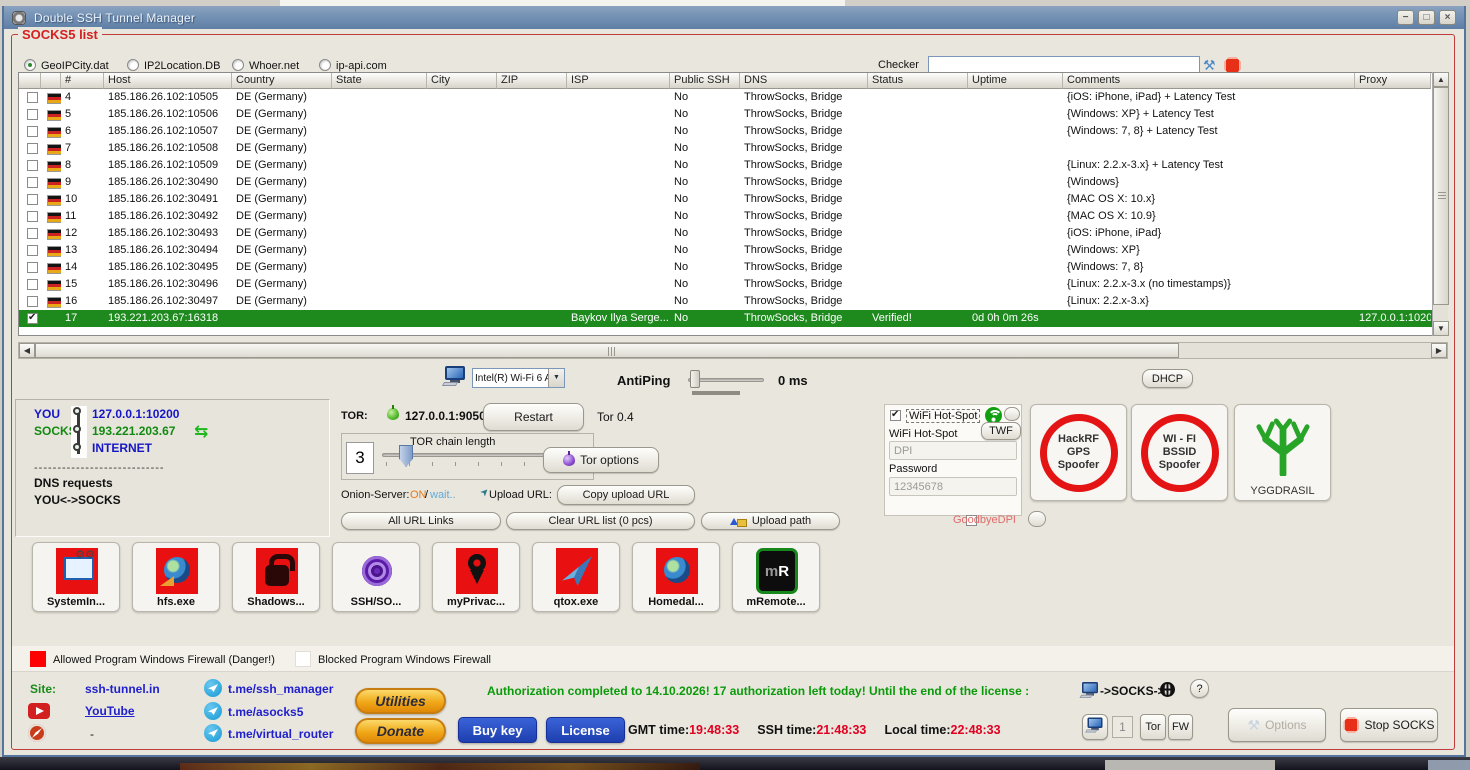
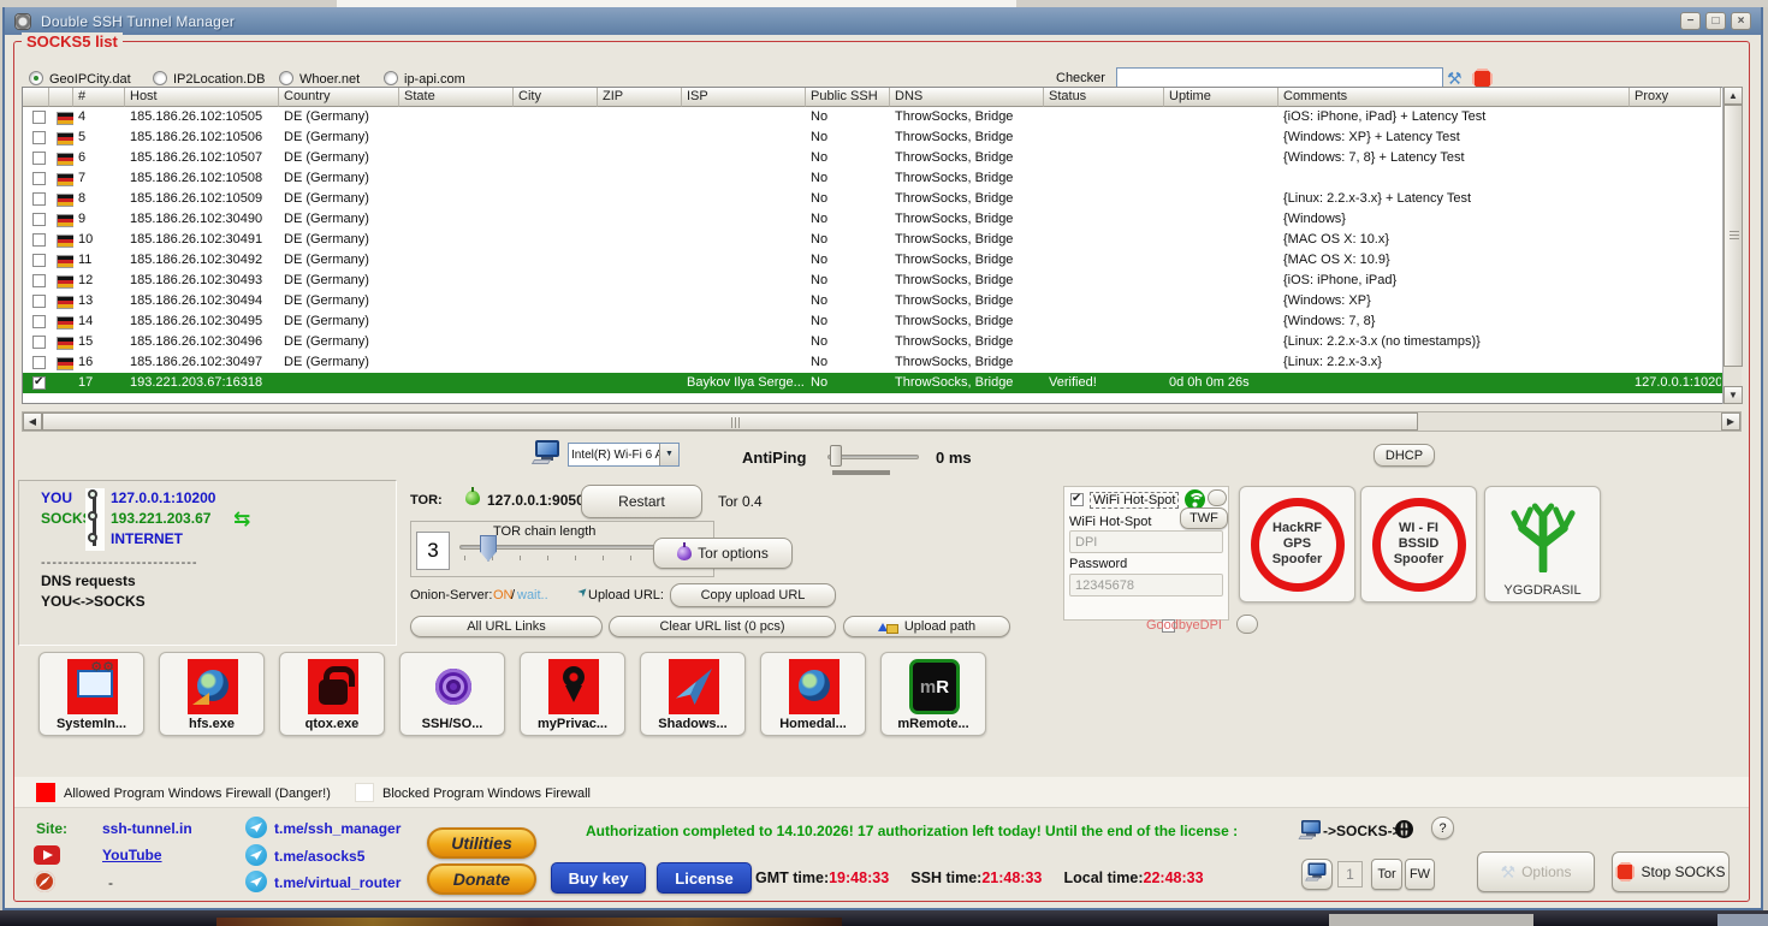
  Double SSH Tunnel Manager
  −
  □
  ×
  SOCKS5 list
  GeoIPCity.dat
  IP2Location.DB
  Whoer.net
  ip-api.com
  Checker
  ⚒
  #
  Host
  Country
  State
  City
  ZIP
  ISP
  Public SSH
  DNS
  Status
  Uptime
  Comments
  Proxy
  4
  185.186.26.102:10505
  DE (Germany)
  No
  ThrowSocks, Bridge
  {iOS: iPhone, iPad} + Latency Test
  5
  185.186.26.102:10506
  DE (Germany)
  No
  ThrowSocks, Bridge
  {Windows: XP} + Latency Test
  6
  185.186.26.102:10507
  DE (Germany)
  No
  ThrowSocks, Bridge
  {Windows: 7, 8} + Latency Test
  7
  185.186.26.102:10508
  DE (Germany)
  No
  ThrowSocks, Bridge
  8
  185.186.26.102:10509
  DE (Germany)
  No
  ThrowSocks, Bridge
  {Linux: 2.2.x-3.x} + Latency Test
  9
  185.186.26.102:30490
  DE (Germany)
  No
  ThrowSocks, Bridge
  {Windows}
  10
  185.186.26.102:30491
  DE (Germany)
  No
  ThrowSocks, Bridge
  {MAC OS X: 10.x}
  11
  185.186.26.102:30492
  DE (Germany)
  No
  ThrowSocks, Bridge
  {MAC OS X: 10.9}
  12
  185.186.26.102:30493
  DE (Germany)
  No
  ThrowSocks, Bridge
  {iOS: iPhone, iPad}
  13
  185.186.26.102:30494
  DE (Germany)
  No
  ThrowSocks, Bridge
  {Windows: XP}
  14
  185.186.26.102:30495
  DE (Germany)
  No
  ThrowSocks, Bridge
  {Windows: 7, 8}
  15
  185.186.26.102:30496
  DE (Germany)
  No
  ThrowSocks, Bridge
  {Linux: 2.2.x-3.x (no timestamps)}
  16
  185.186.26.102:30497
  DE (Germany)
  No
  ThrowSocks, Bridge
  {Linux: 2.2.x-3.x}
  17
  193.221.203.67:16318
  Baykov Ilya Serge...
  No
  ThrowSocks, Bridge
  Verified!
  0d 0h 0m 26s
  127.0.0.1:1020
  ▲
  ▼
  ◀
  ▶
  Intel(R) Wi-Fi 6
  AntiPing
  0 ms
  DHCP
  YOU
  SOCK
  127.0.0.1:10200
  193.221.203.67
  ⇆
  INTERNET
  ----------------------------
  DNS requests
  YOU<->SOCKS
  TOR:
  127.0.0.1:905
  Restart
  Tor 0.4
  TOR chain length
  3
  Tor options
  Onion-Server:
  ON
  /
  wait..
  Upload URL:
  Copy upload URL
  All URL Links
  Clear URL list (0 pcs)
  Upload path
  WiFi Hot-Spot
  WiFi Hot-Spot
  TWF
  DPI
  Password
  12345678
  GoodbyeDPI
  HackRF
  GPS
  Spoofer
  WI - FI
  BSSID
  Spoofer
  YGGDRASIL
  SystemIn...
  hfs.exe
- Shadows...
+ qtox.exe
  SSH/SO...
  myPrivac...
- qtox.exe
+ Shadows...
  Homedal...
  m
  R
  mRemote...
  Allowed Program Windows Firewall (Danger!)
  Blocked Program Windows Firewall
  Site:
  ssh-tunnel.in
  t.me/ssh_manager
  YouTube
  t.me/asocks5
  -
  t.me/virtual_router
  Utilities
  Donate
  Buy key
  License
  Authorization completed to 14.10.2026! 17 authorization left today! Until the end of the license :
  ->SOCKS-
  ?
  GMT time:19:48:33 SSH time:21:48:33 Local time:22:48:33
  1
  Tor
  FW
  ⚒
  Options
  Stop SOCKS
